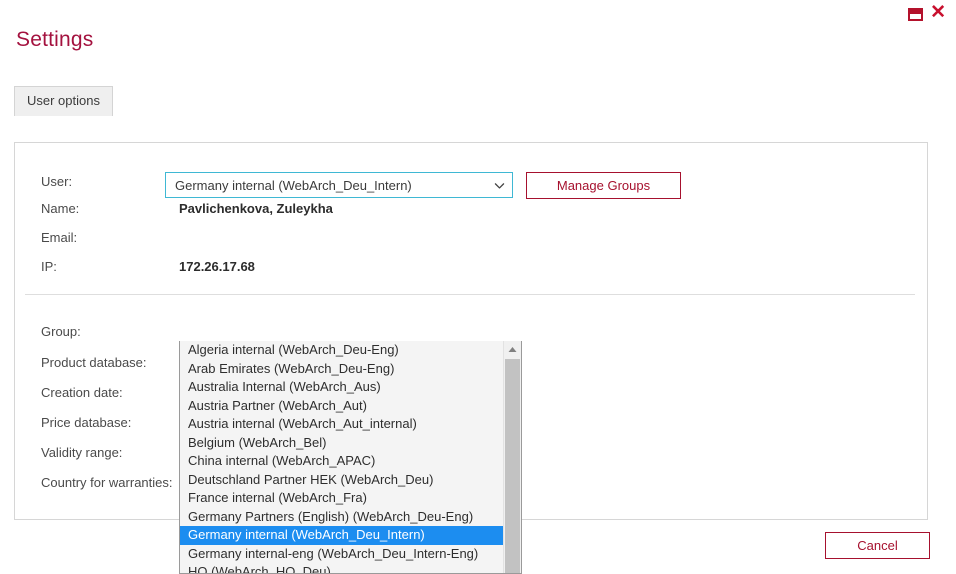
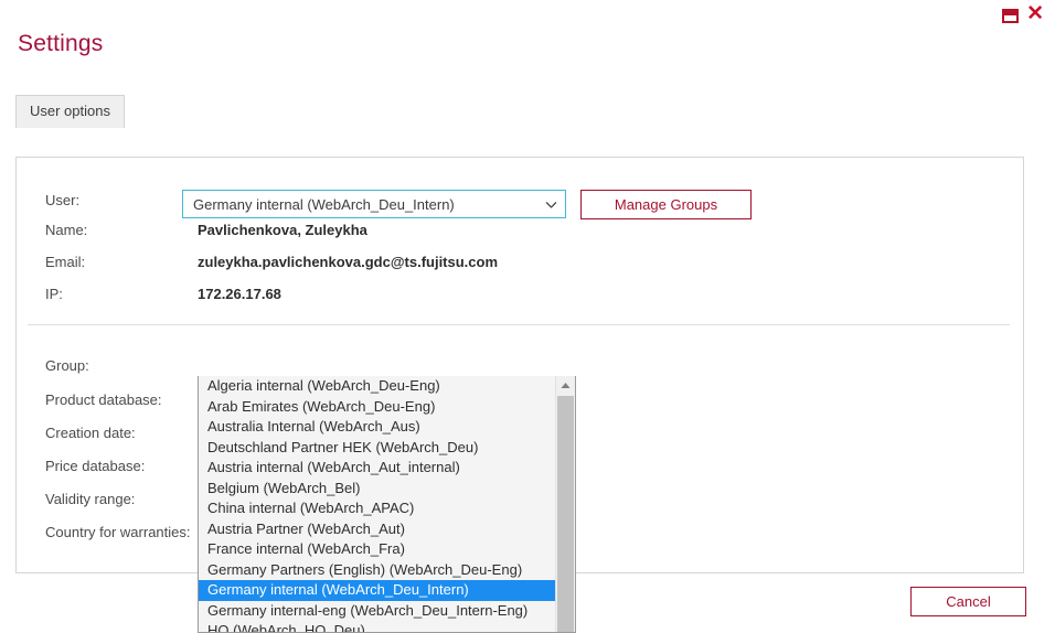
  ✕
  Settings
  User options
  User:
  Name:
  Pavlichenkova, Zuleykha
  Email:
+ zuleykha.pavlichenkova.gdc@ts.fujitsu.com
  IP:
  172.26.17.68
  Group:
  Product database:
  Creation date:
  Price database:
  Validity range:
  Country for warranties:
  Germany internal (WebArch_Deu_Intern)
  Manage Groups
  Algeria internal (WebArch_Deu-Eng)
  Arab Emirates (WebArch_Deu-Eng)
  Australia Internal (WebArch_Aus)
- Austria Partner (WebArch_Aut)
+ Deutschland Partner HEK (WebArch_Deu)
  Austria internal (WebArch_Aut_internal)
  Belgium (WebArch_Bel)
  China internal (WebArch_APAC)
- Deutschland Partner HEK (WebArch_Deu)
+ Austria Partner (WebArch_Aut)
  France internal (WebArch_Fra)
  Germany Partners (English) (WebArch_Deu-Eng)
  Germany internal (WebArch_Deu_Intern)
  Germany internal-eng (WebArch_Deu_Intern-Eng)
  HQ (WebArch_HQ_Deu)
  Cancel
